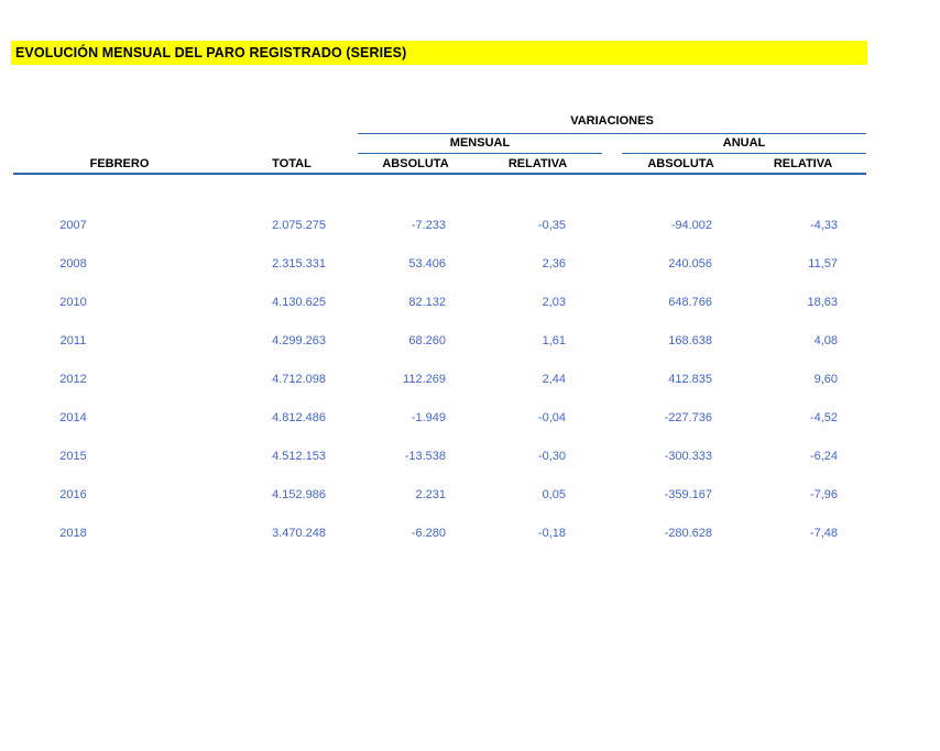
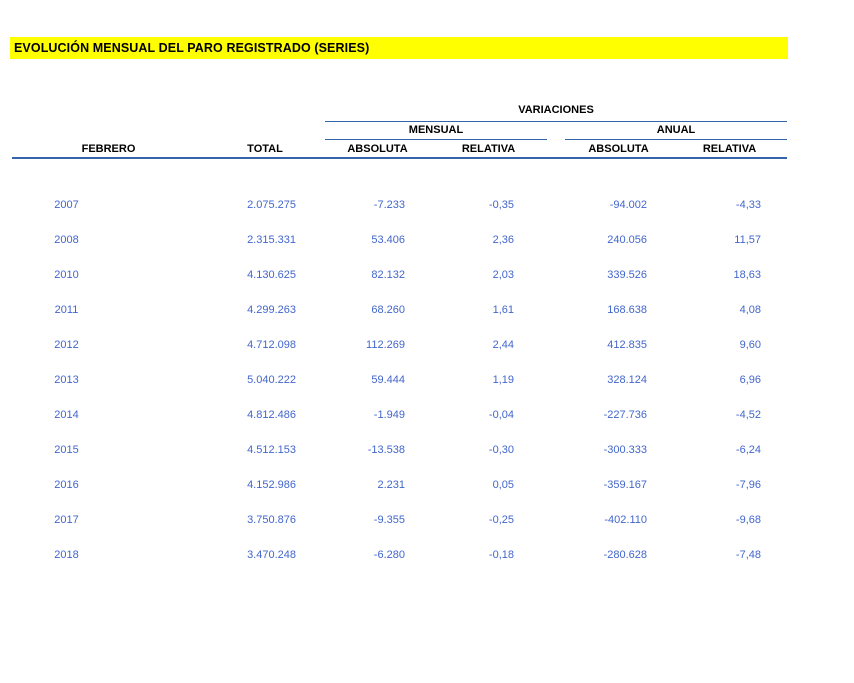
  EVOLUCIÓN MENSUAL DEL PARO REGISTRADO (SERIES)
  VARIACIONES
  MENSUAL
  ANUAL
  FEBRERO
  TOTAL
  ABSOLUTA
  RELATIVA
  ABSOLUTA
  RELATIVA
  2007
  2.075.275
  -7.233
  -0,35
  -94.002
  -4,33
  2008
  2.315.331
  53.406
  2,36
  240.056
  11,57
  2010
  4.130.625
  82.132
  2,03
- 648.766
+ 339.526
  18,63
  2011
  4.299.263
  68.260
  1,61
  168.638
  4,08
  2012
  4.712.098
  112.269
  2,44
  412.835
  9,60
+ 2013
+ 5.040.222
+ 59.444
+ 1,19
+ 328.124
+ 6,96
  2014
  4.812.486
  -1.949
  -0,04
  -227.736
  -4,52
  2015
  4.512.153
  -13.538
  -0,30
  -300.333
  -6,24
  2016
  4.152.986
  2.231
  0,05
  -359.167
  -7,96
+ 2017
+ 3.750.876
+ -9.355
+ -0,25
+ -402.110
+ -9,68
  2018
  3.470.248
  -6.280
  -0,18
  -280.628
  -7,48
